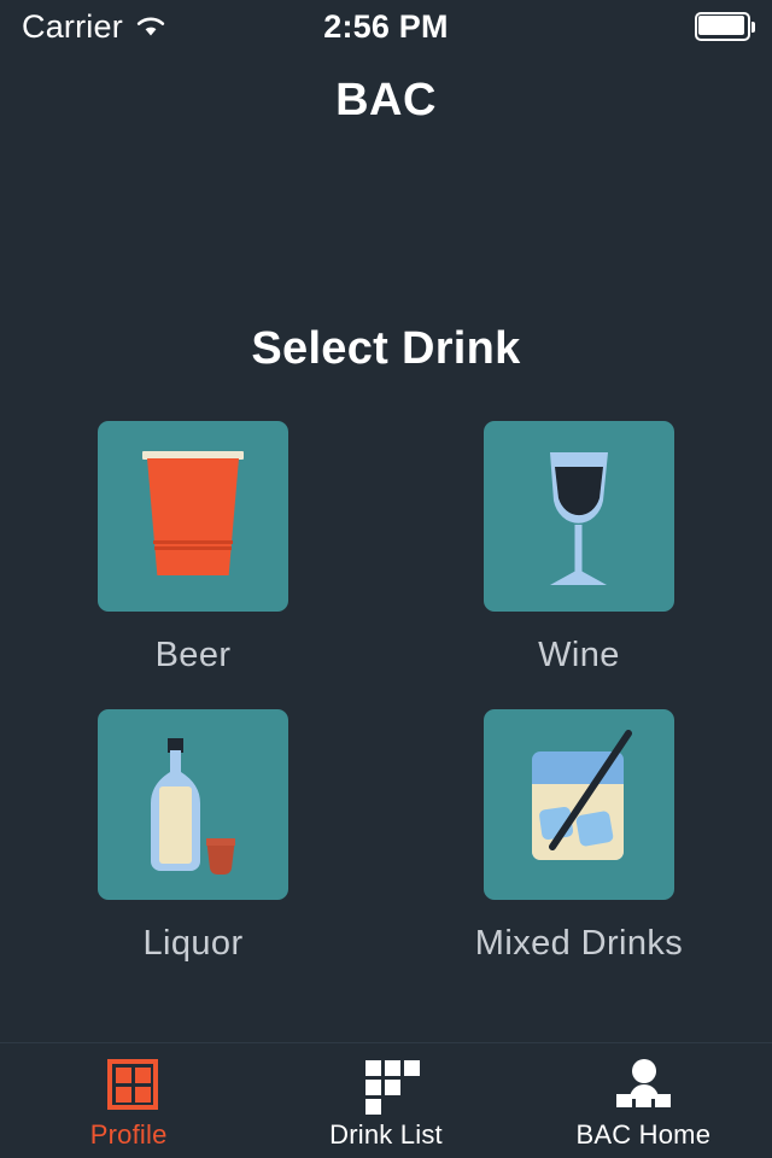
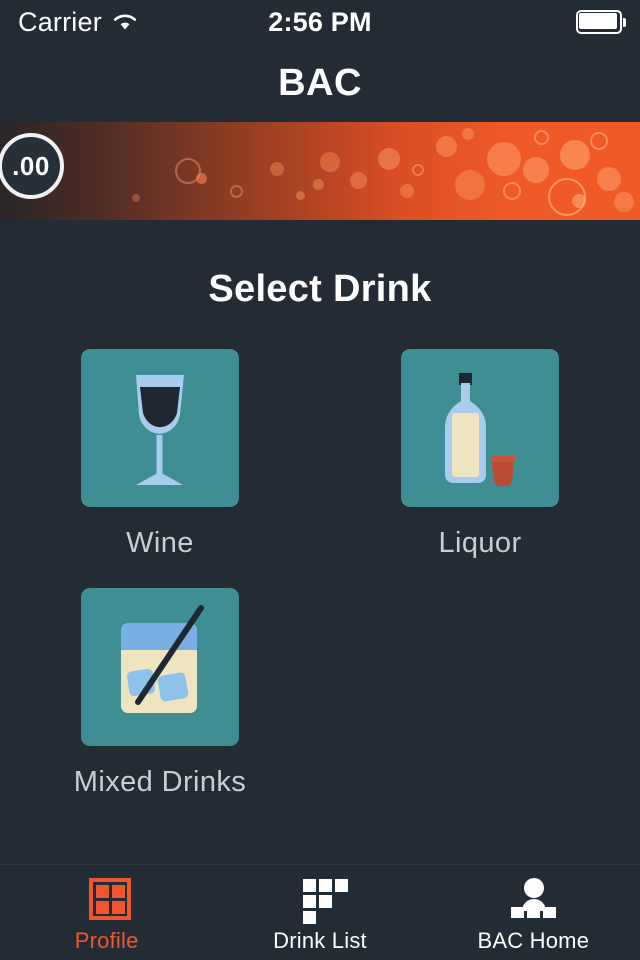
  Carrier
  2:56 PM
  BAC
+ .00
  Select Drink
- Beer
  Wine
  Liquor
  Mixed Drinks
  Profile
  Drink List
  BAC Home
